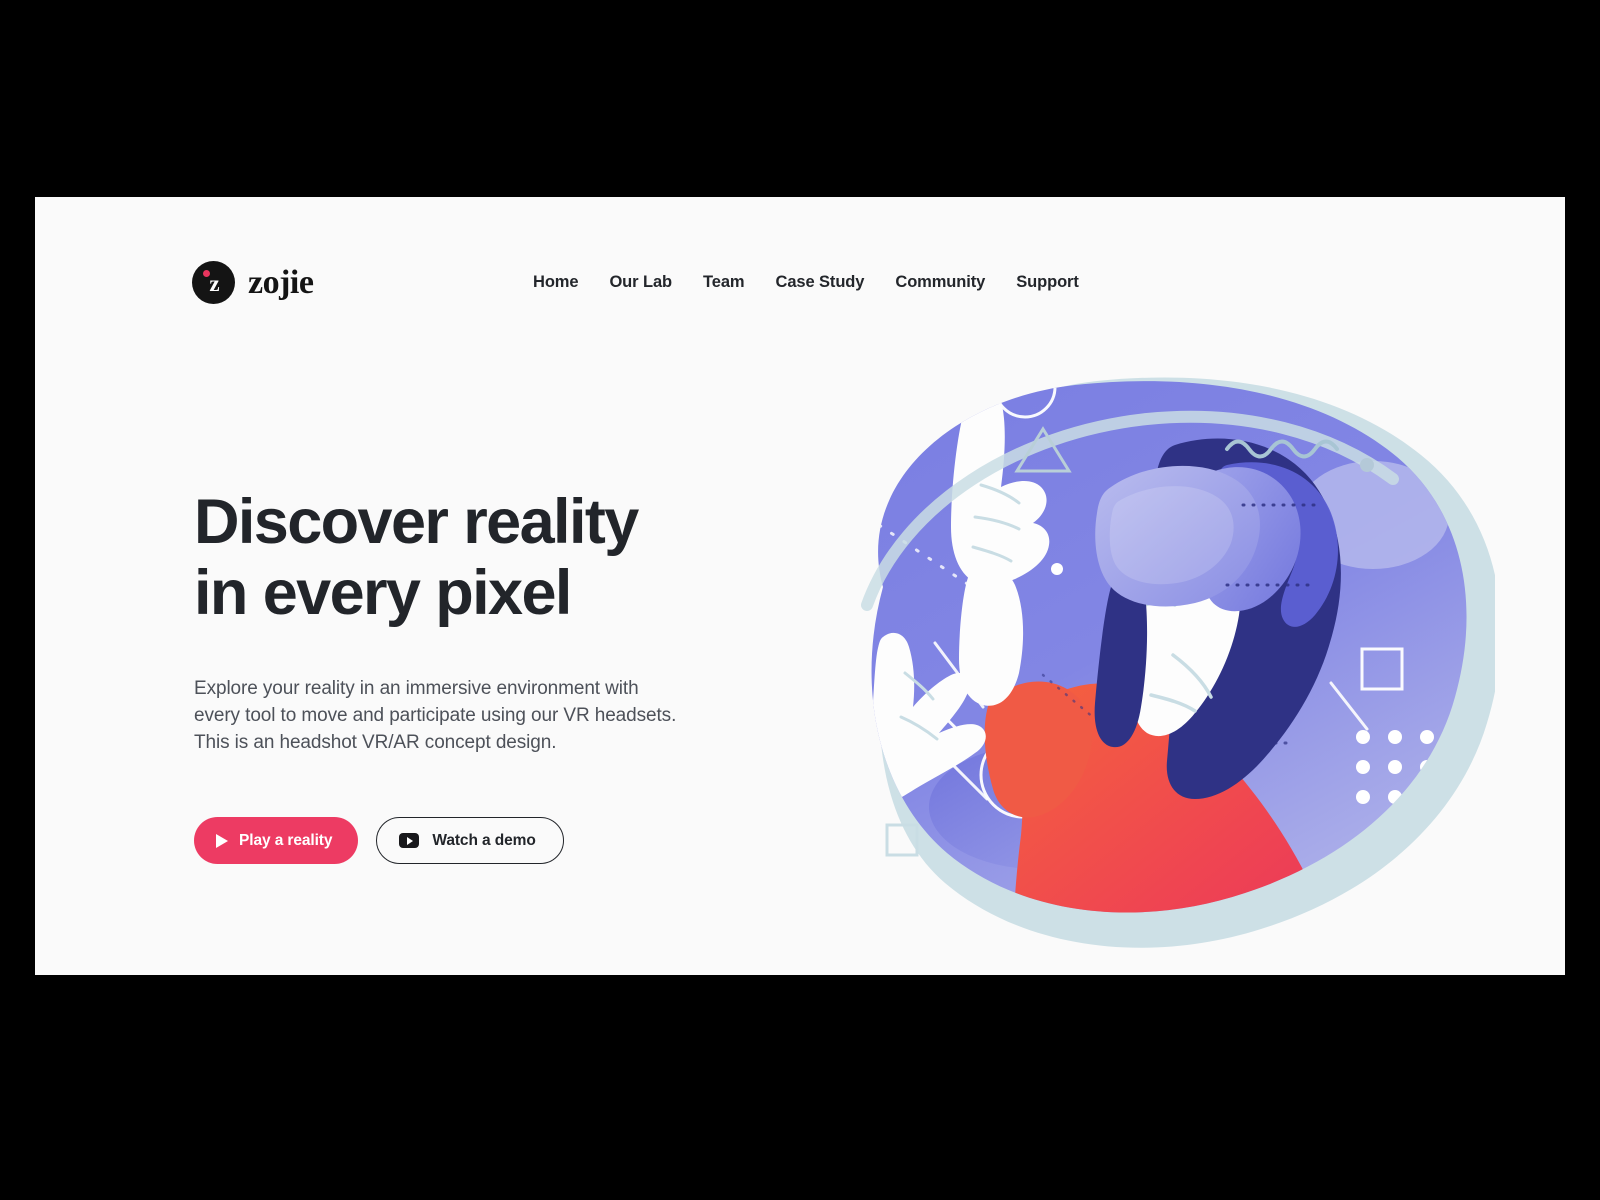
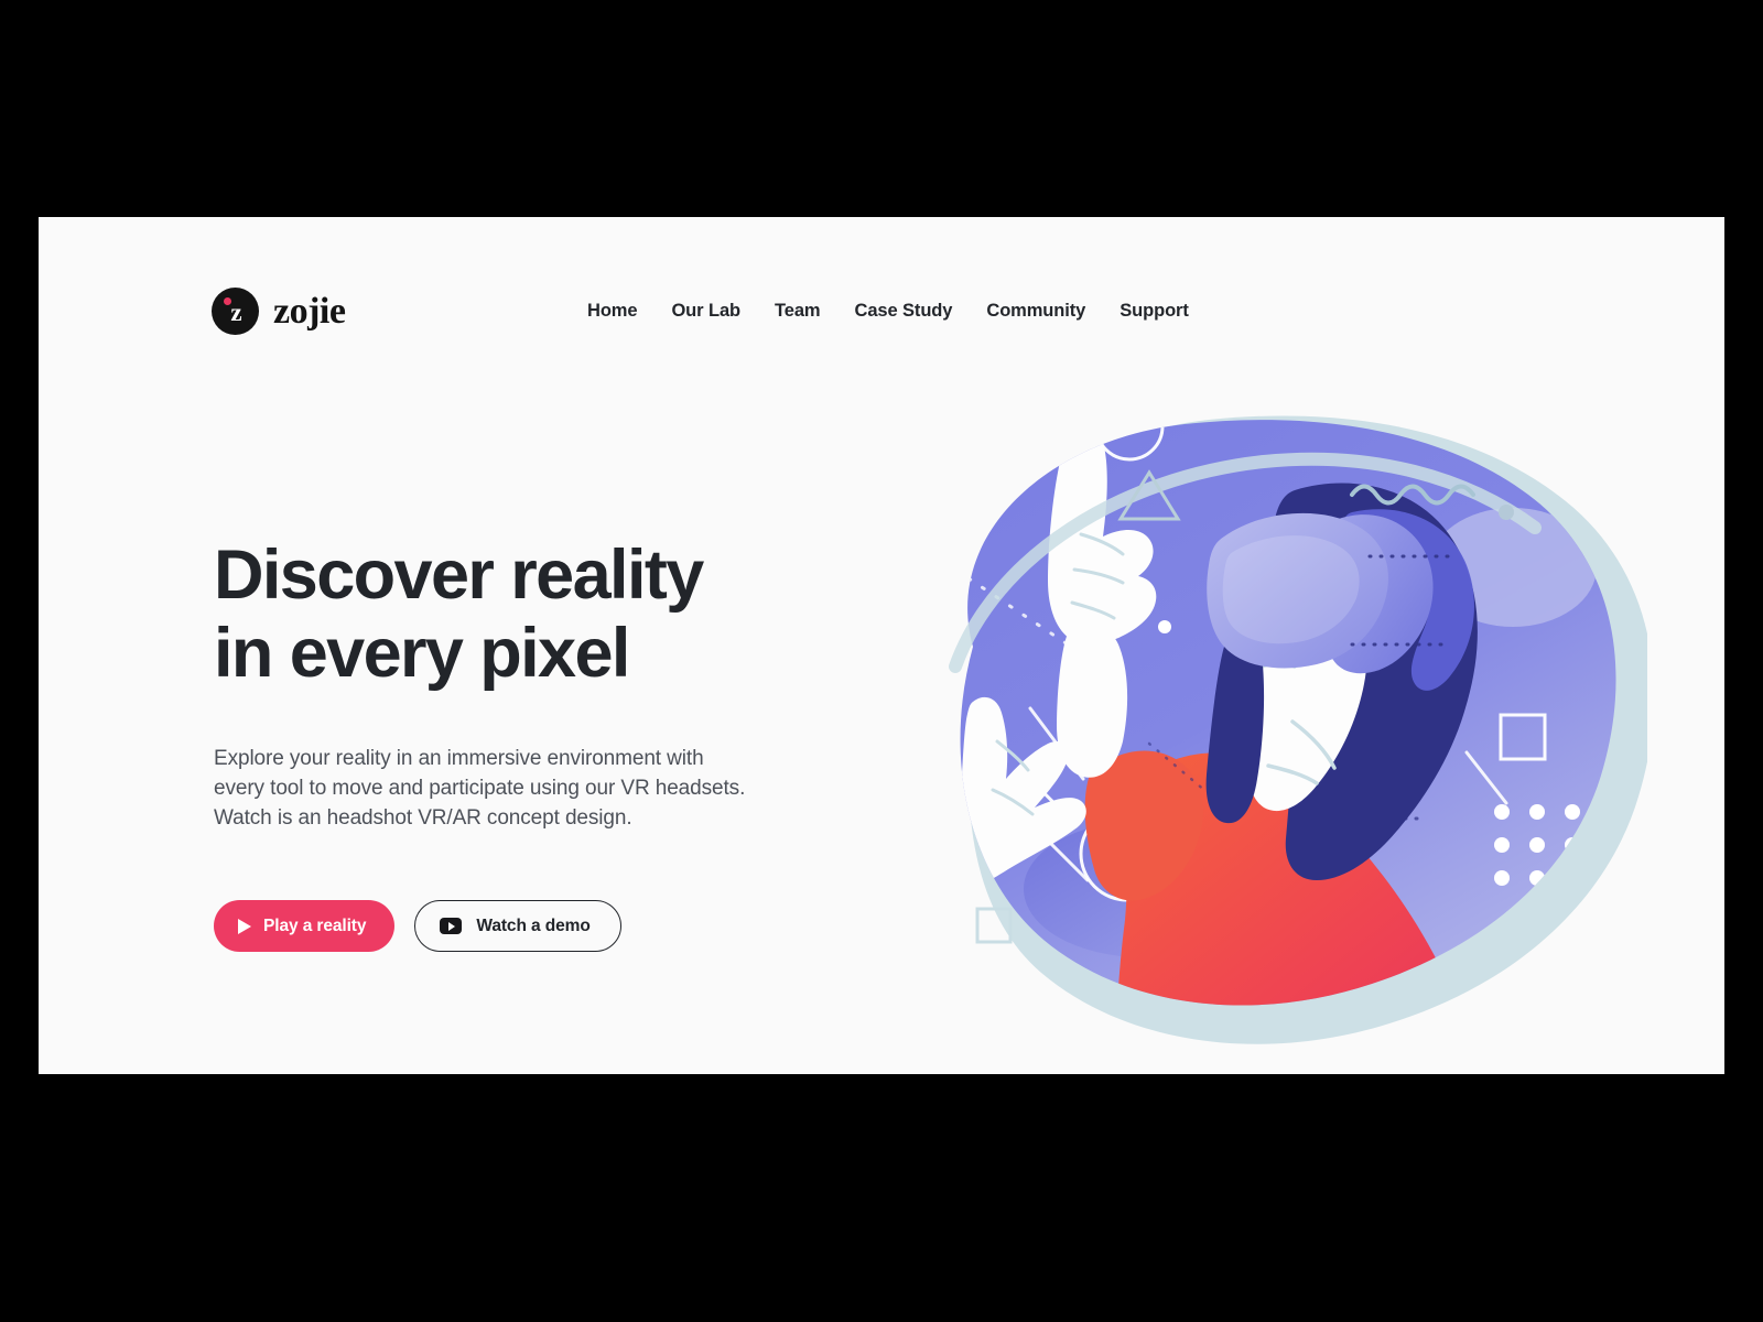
  z
  zojie
  Home
  Our Lab
  Team
  Case Study
  Community
  Support
  Discover reality
  in every pixel
- Explore your reality in an immersive environment with every tool to move and participate using our VR headsets. This is an headshot VR/AR concept design.
+ Explore your reality in an immersive environment with every tool to move and participate using our VR headsets. Watch is an headshot VR/AR concept design.
  Play a reality
  Watch a demo
